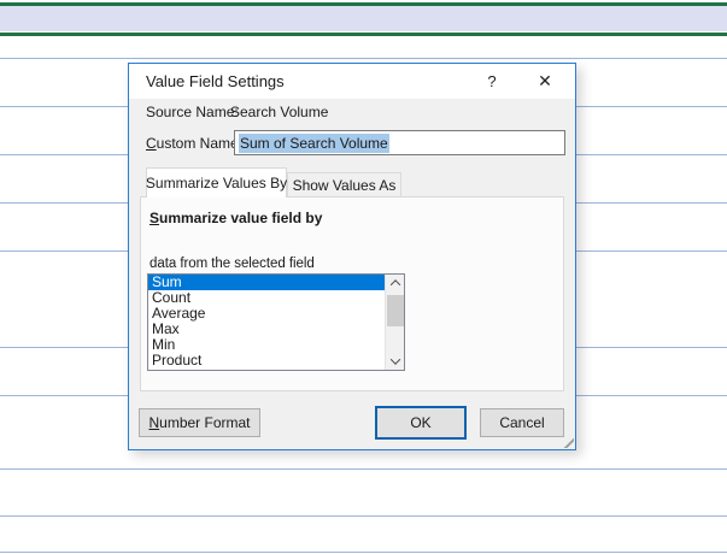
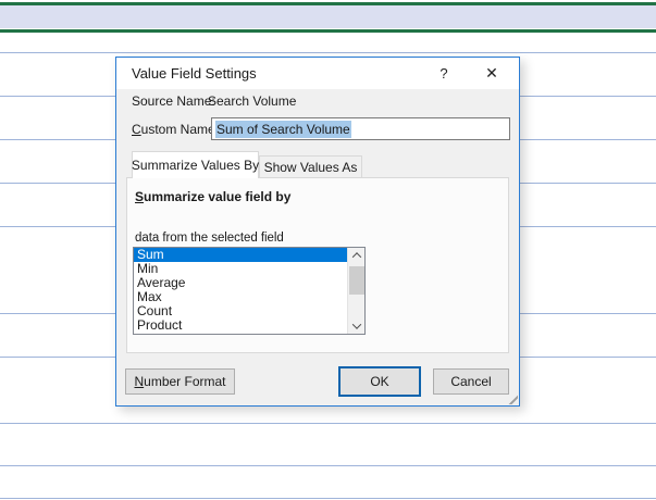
  Value Field Settings
  ?
  ✕
  Source Name:
  Search Volume
  Custom Nam
  Sum of Search Volume
  Summarize Values By
  Show Values As
  Summarize value field by
  data from the selected field
  Sum
- Count
+ Min
  Average
  Max
- Min
+ Count
  Product
  Number Format
  OK
  Cancel
